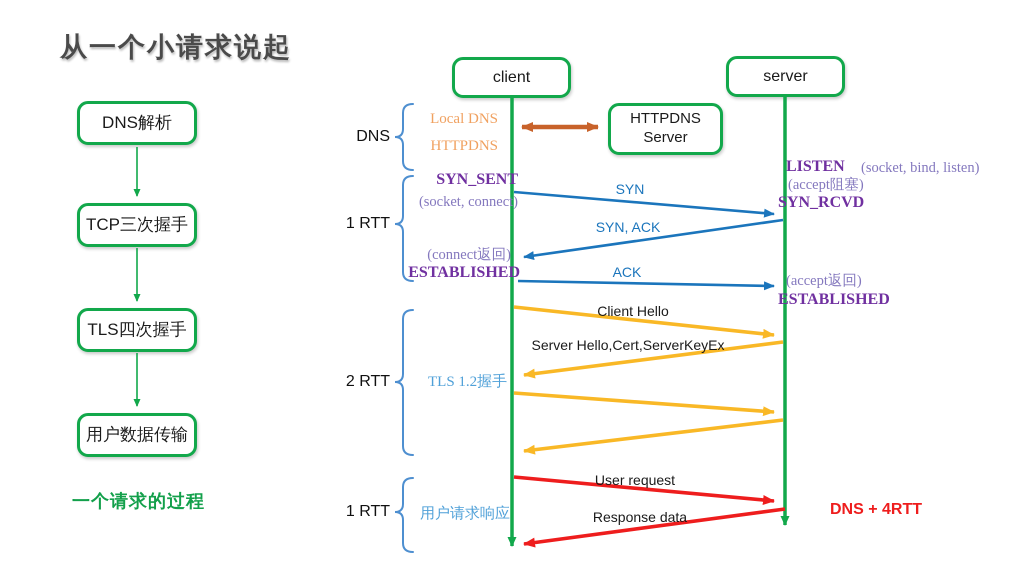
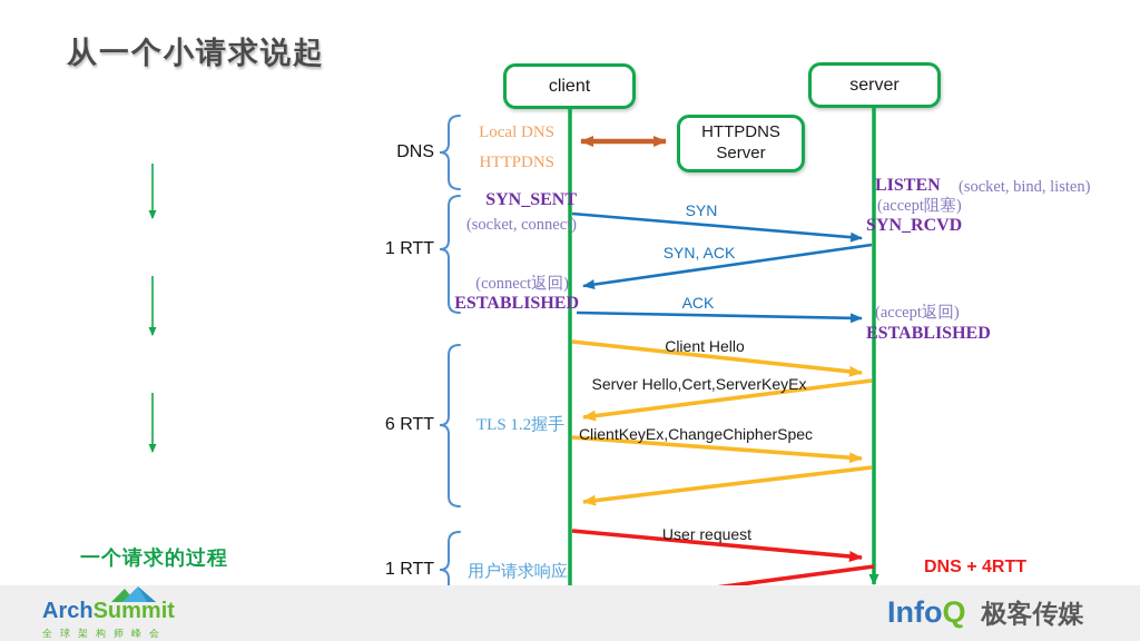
  从一个小请求说起
- DNS解析
- TCP三次握手
- TLS四次握手
- 用户数据传输
  一个请求的过程
  client
  server
  HTTPDNS
  Server
  DNS
  1 RTT
- 2 RTT
+ 6 RTT
  1 RTT
  TLS 1.2握手
  用户请求响应
  Local DNS
  HTTPDNS
  SYN_SENT
  (socket, connect)
  (connect返回)
  ESTABLISHED
  LISTEN
  (socket, bind, listen)
  (accept阻塞)
  SYN_RCVD
  (accept返回)
  ESTABLISHED
  SYN
  SYN, ACK
  ACK
  Client Hello
  Server Hello,Cert,ServerKeyEx
+ ClientKeyEx,ChangeChipherSpec
  User request
- Response data
  DNS + 4RTT
+ Arch
+ Summit
+ 全球架构师峰会
+ Info
+ Q
+ 极客传媒
